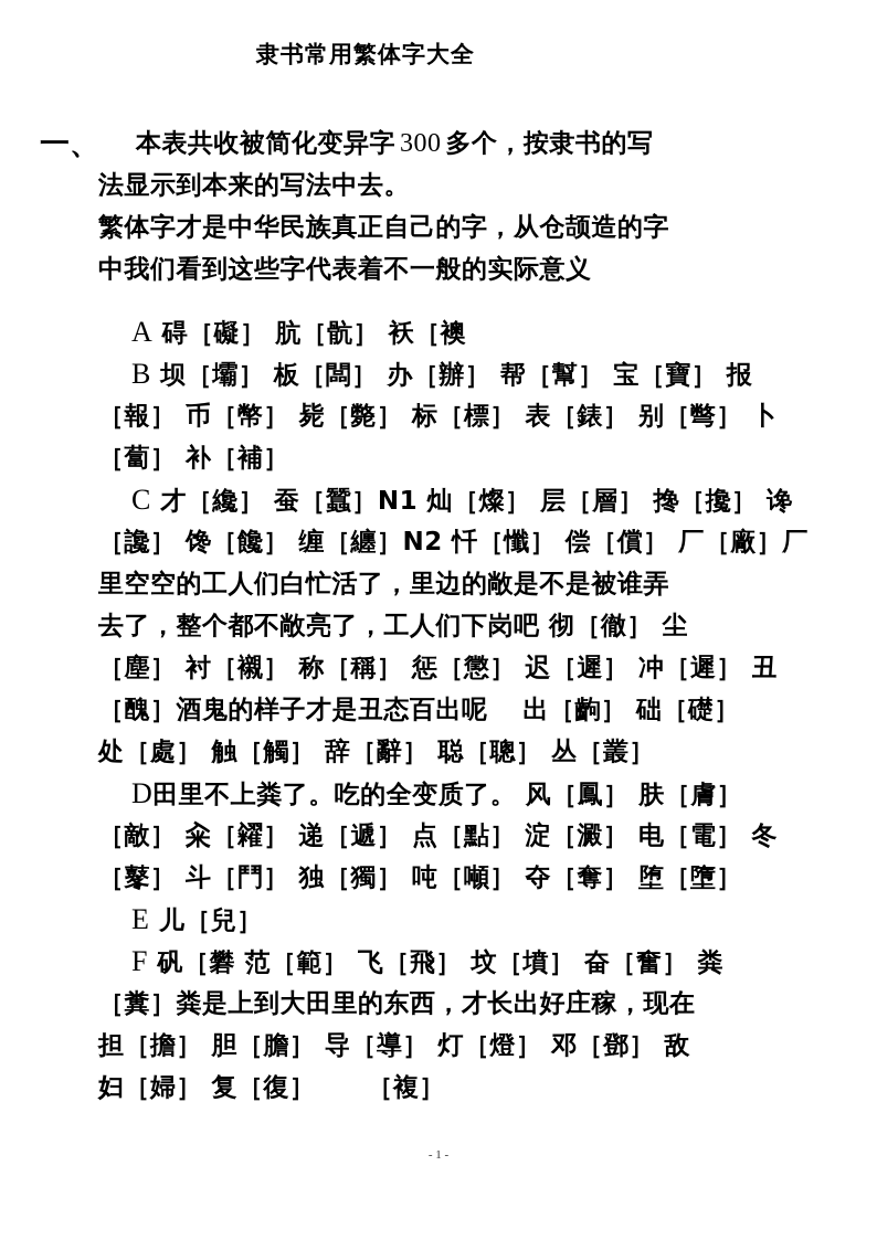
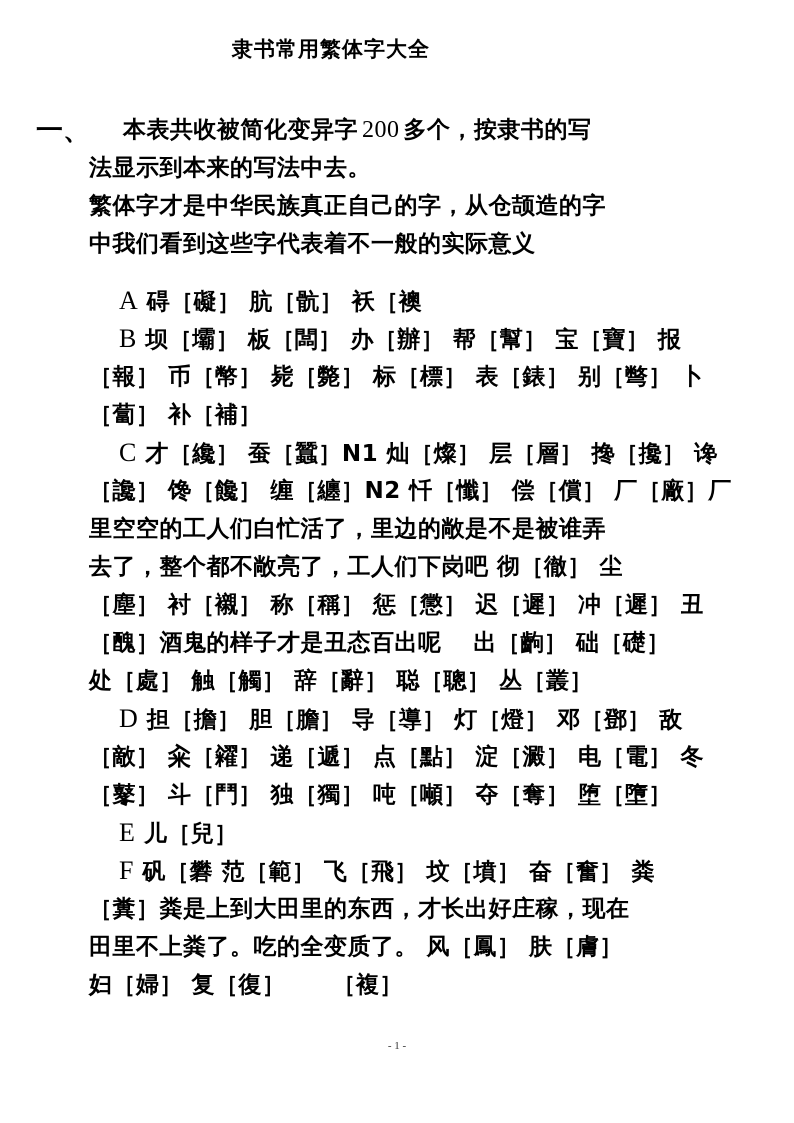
  隶书常用繁体字大全
  一、
- 本表共收被简化变异字 300 多个，按隶书的写
+ 本表共收被简化变异字 200 多个，按隶书的写
  法显示到本来的写法中去。
  繁体字才是中华民族真正自己的字，从仓颉造的字
  中我们看到这些字代表着不一般的实际意义
  A 碍［礙］ 肮［骯］ 袄［襖
  B 坝［壩］ 板［闆］ 办［辦］ 帮［幫］ 宝［寶］ 报
  ［報］ 币［幣］ 毙［斃］ 标［標］ 表［錶］ 别［彆］ 卜
  ［蔔］ 补［補］
  C 才［纔］ 蚕［蠶］N1 灿［燦］ 层［層］ 搀［攙］ 谗
  ［讒］ 馋［饞］ 缠［纏］N2 忏［懺］ 偿［償］ 厂［廠］厂
  里空空的工人们白忙活了，里边的敞是不是被谁弄
  去了，整个都不敞亮了，工人们下岗吧 彻［徹］ 尘
  ［塵］ 衬［襯］ 称［稱］ 惩［懲］ 迟［遲］ 冲［遲］ 丑
  ［醜］酒鬼的样子才是丑态百出呢 出［齣］ 础［礎］
  处［處］ 触［觸］ 辞［辭］ 聪［聰］ 丛［叢］
- D田里不上粪了。吃的全变质了。 风［鳳］ 肤［膚］
+ D 担［擔］ 胆［膽］ 导［導］ 灯［燈］ 邓［鄧］ 敌
  ［敵］ 籴［糴］ 递［遞］ 点［點］ 淀［澱］ 电［電］ 冬
  ［鼕］ 斗［鬥］ 独［獨］ 吨［噸］ 夺［奪］ 堕［墮］
  E 儿［兒］
  F 矾［礬 范［範］ 飞［飛］ 坟［墳］ 奋［奮］ 粪
  ［糞］粪是上到大田里的东西，才长出好庄稼，现在
- 担［擔］ 胆［膽］ 导［導］ 灯［燈］ 邓［鄧］ 敌
+ 田里不上粪了。吃的全变质了。 风［鳳］ 肤［膚］
  妇［婦］ 复［復］ ［複］
  - 1 -
